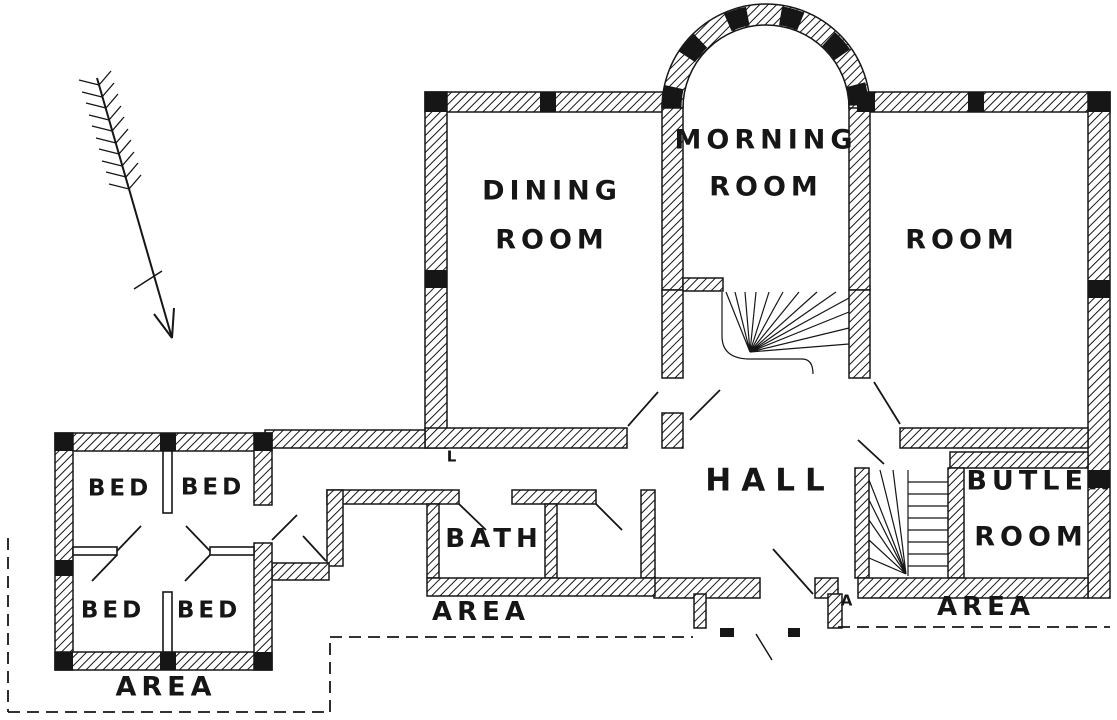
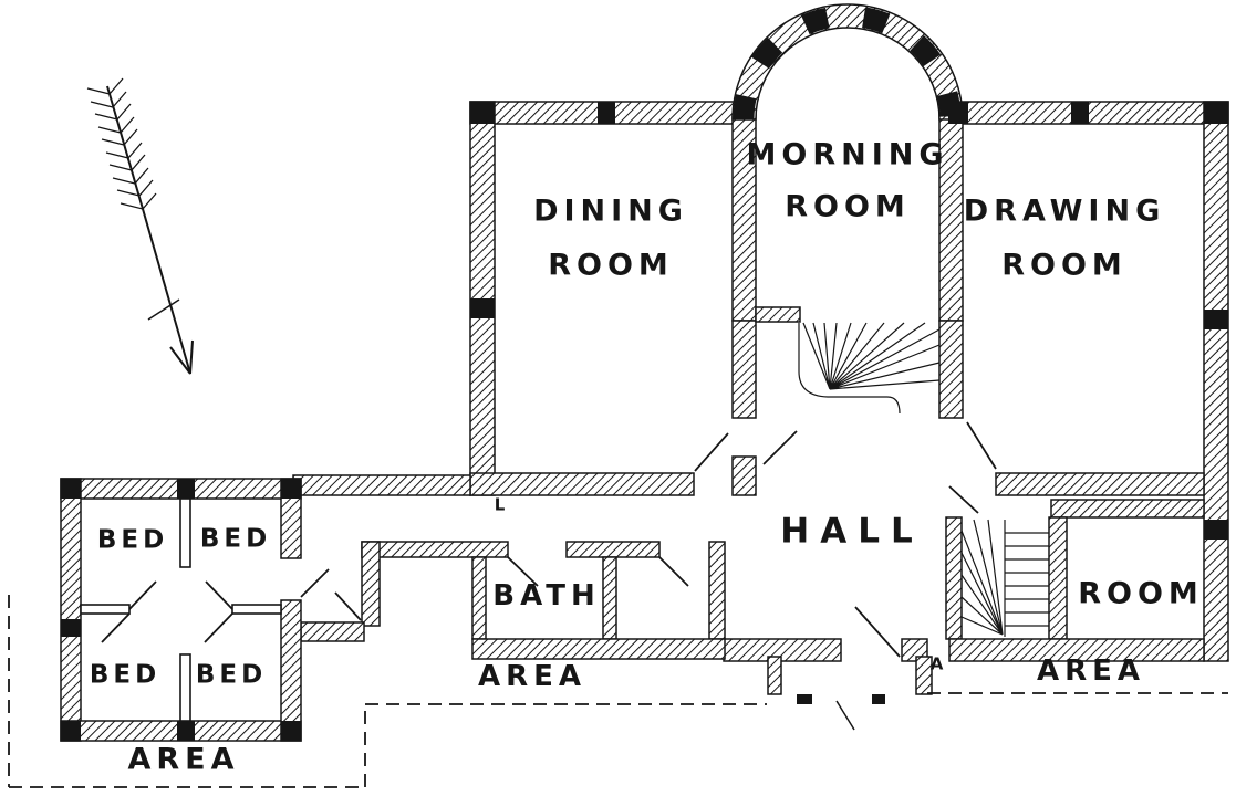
  DINING
  ROOM
  MORNING
  ROOM
+ DRAWING
  ROOM
  HALL
- BUTLER
  ROOM
  BATH
  BED
  BED
  BED
  BED
  AREA
  AREA
  AREA
  A
  L
